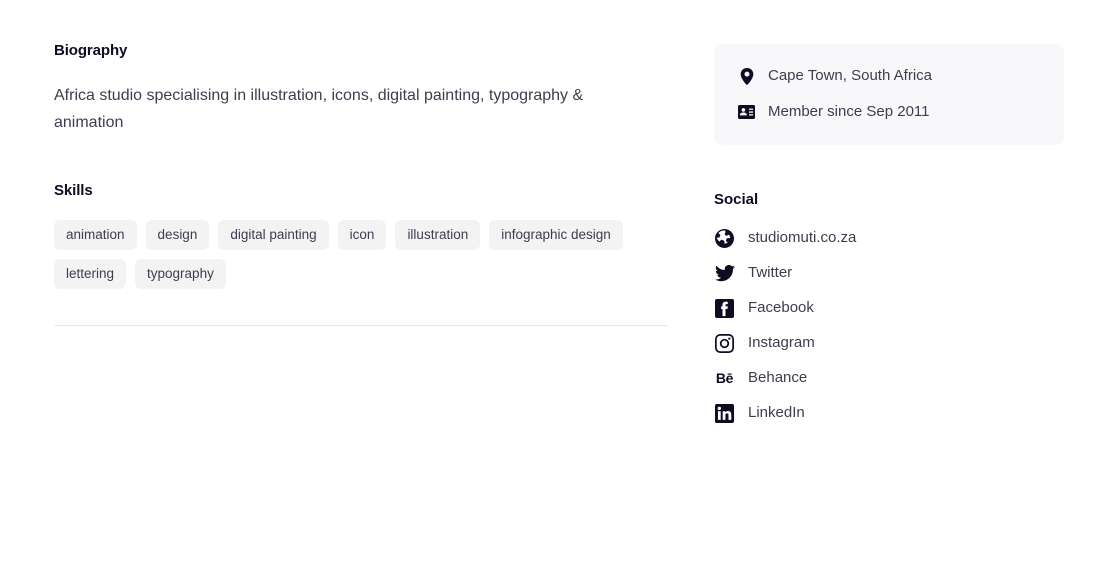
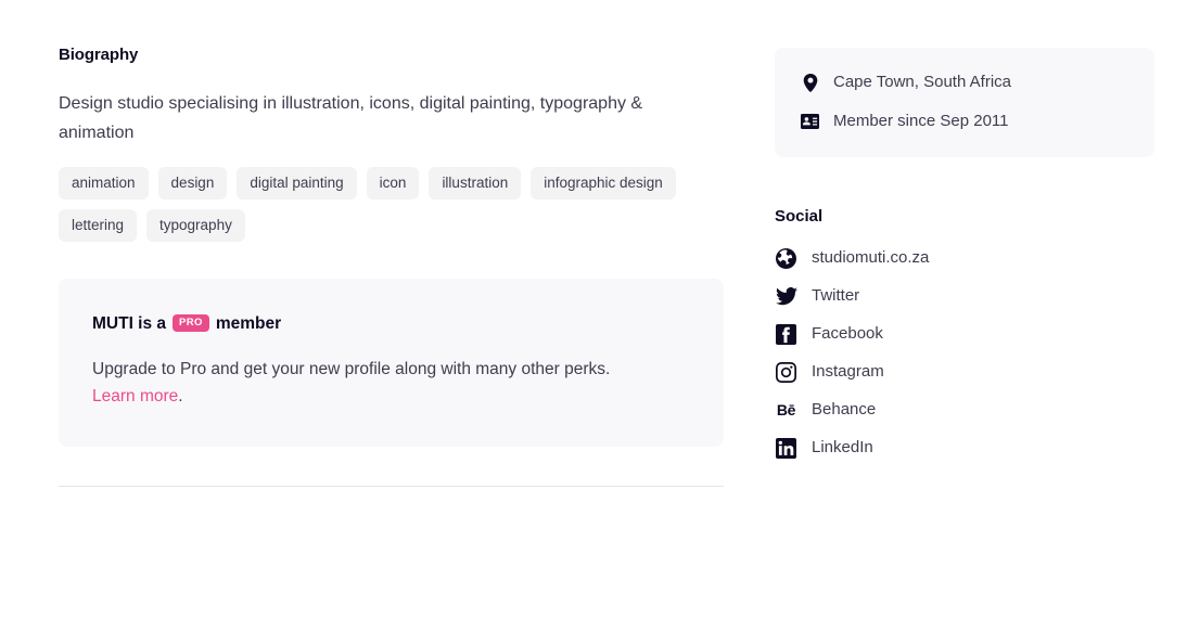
  Biography
- Africa studio specialising in illustration, icons, digital painting, typography & animation
+ Design studio specialising in illustration, icons, digital painting, typography & animation
- Skills
  animation
  design
  digital painting
  icon
  illustration
  infographic design
  lettering
  typography
+ MUTI is a
+ PRO
+ member
+ Upgrade to Pro and get your new profile along with many other perks.
+ Learn more.
  Cape Town, South Africa
  Member since Sep 2011
  Social
  studiomuti.co.za
  Twitter
  Facebook
  Instagram
  Bē
  Behance
  LinkedIn
